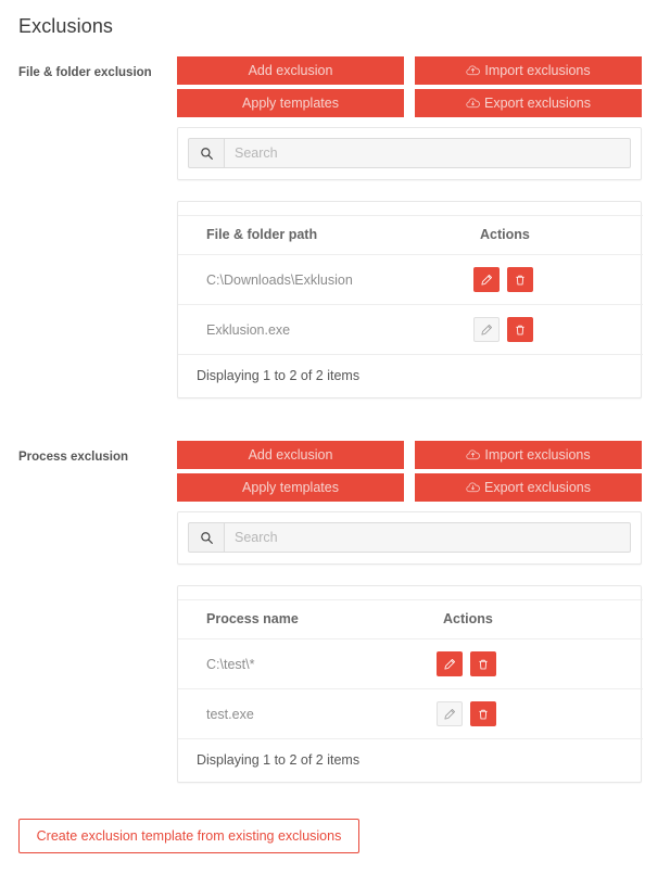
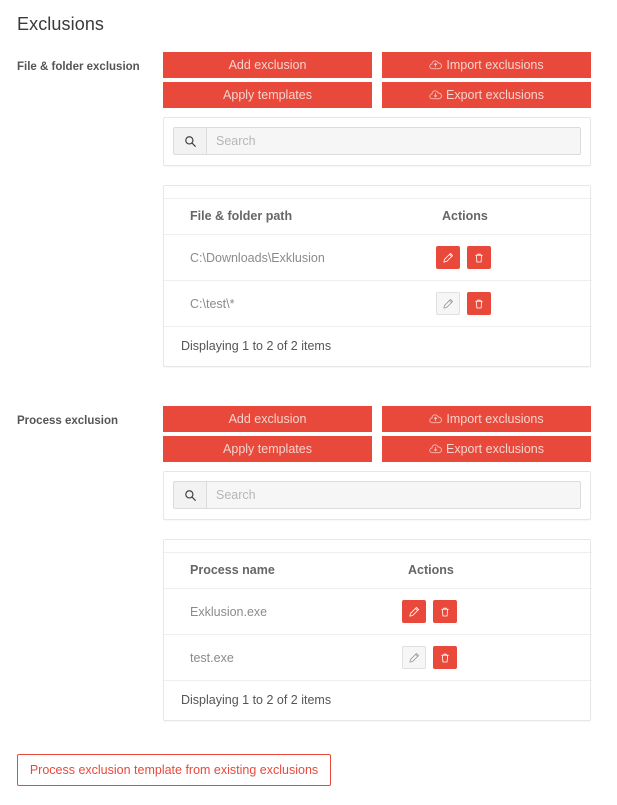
  Exclusions
  File & folder exclusion
  Add exclusion
  Apply templates
  Import exclusions
  Export exclusions
  Search
  File & folder path	Actions
  C:\Downloads\Exklusion
- Exklusion.exe
+ C:\test\*
  Displaying 1 to 2 of 2 items
  Process exclusion
  Add exclusion
  Apply templates
  Import exclusions
  Export exclusions
  Search
  Process name	Actions
- C:\test\*
+ Exklusion.exe
  test.exe
  Displaying 1 to 2 of 2 items
- Create exclusion template from existing exclusions
+ Process exclusion template from existing exclusions
